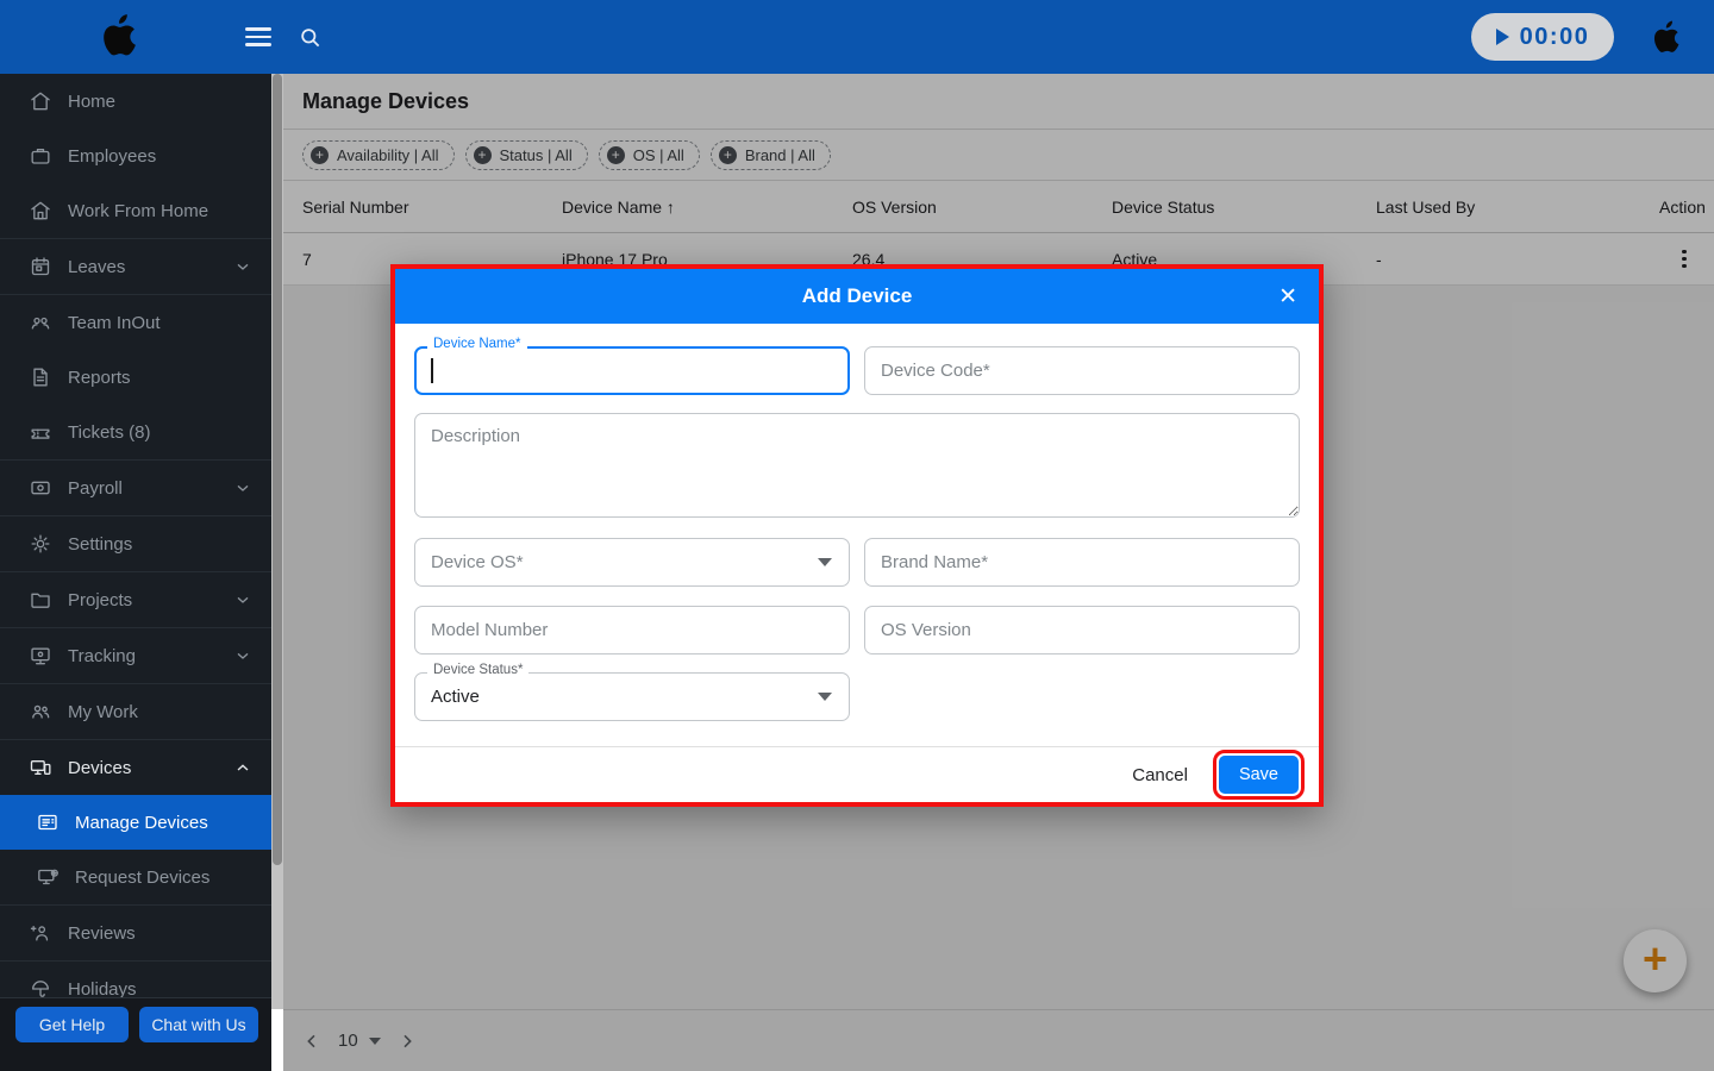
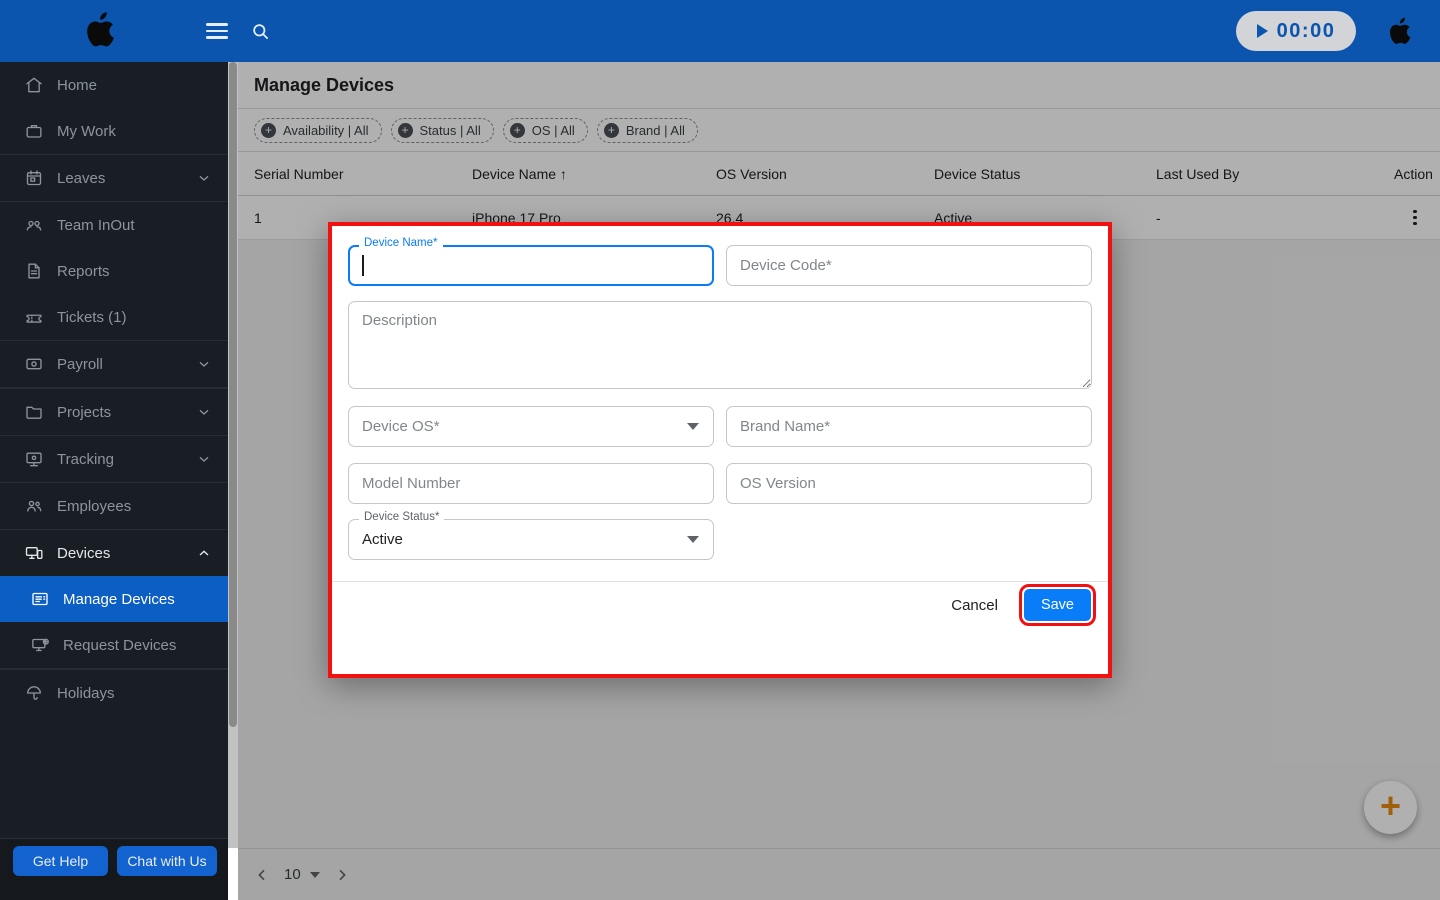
  00:00
  Home
- Employees
+ My Work
- Work From Home
  Leaves
  Team InOut
  Reports
- Tickets (8)
+ Tickets (1)
  Payroll
- Settings
  Projects
  Tracking
- My Work
+ Employees
  Devices
  Manage Devices
  Request Devices
- Reviews
  Holidays
  Get Help
  Chat with Us
  Manage Devices
  +
  Availability | All
  +
  Status | All
  +
  OS | All
  +
  Brand | All
  Serial Number
  Device Name ↑
  OS Version
  Device Status
  Last Used By
  Action
- 7
+ 1
  iPhone 17 Pro
  26.4
  Active
  -
  10
  +
- Add Device
- ✕
  Device Name*
  Device Code*
  Description
  Device OS*
  Brand Name*
  Model Number
  OS Version
  Active
  Device Status*
  Cancel
  Save
